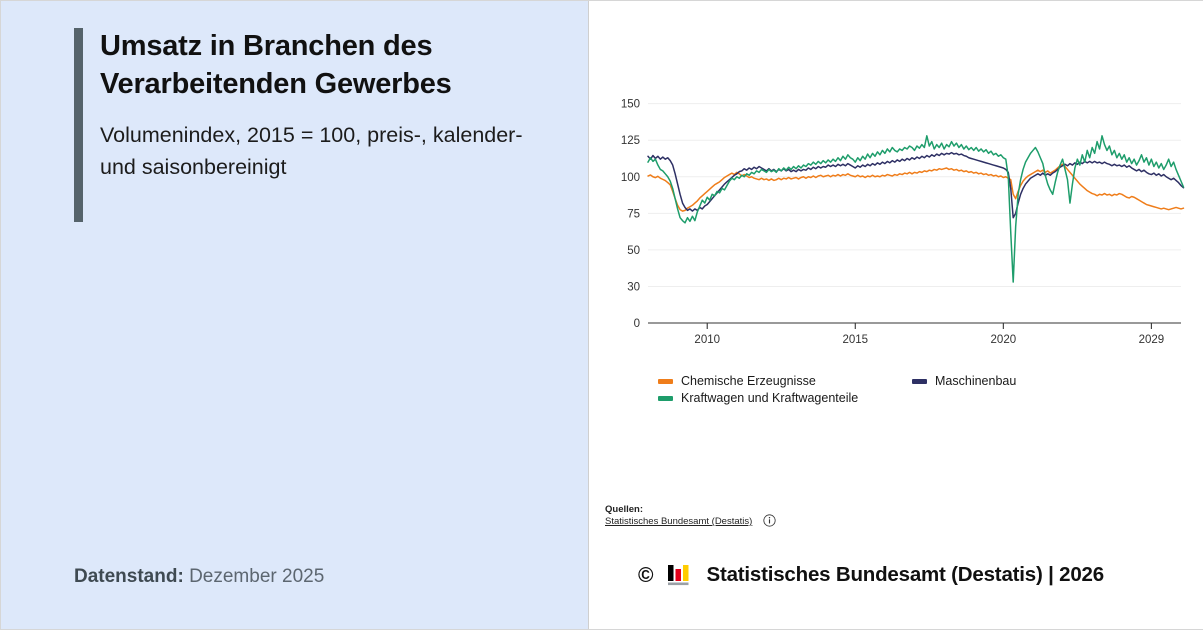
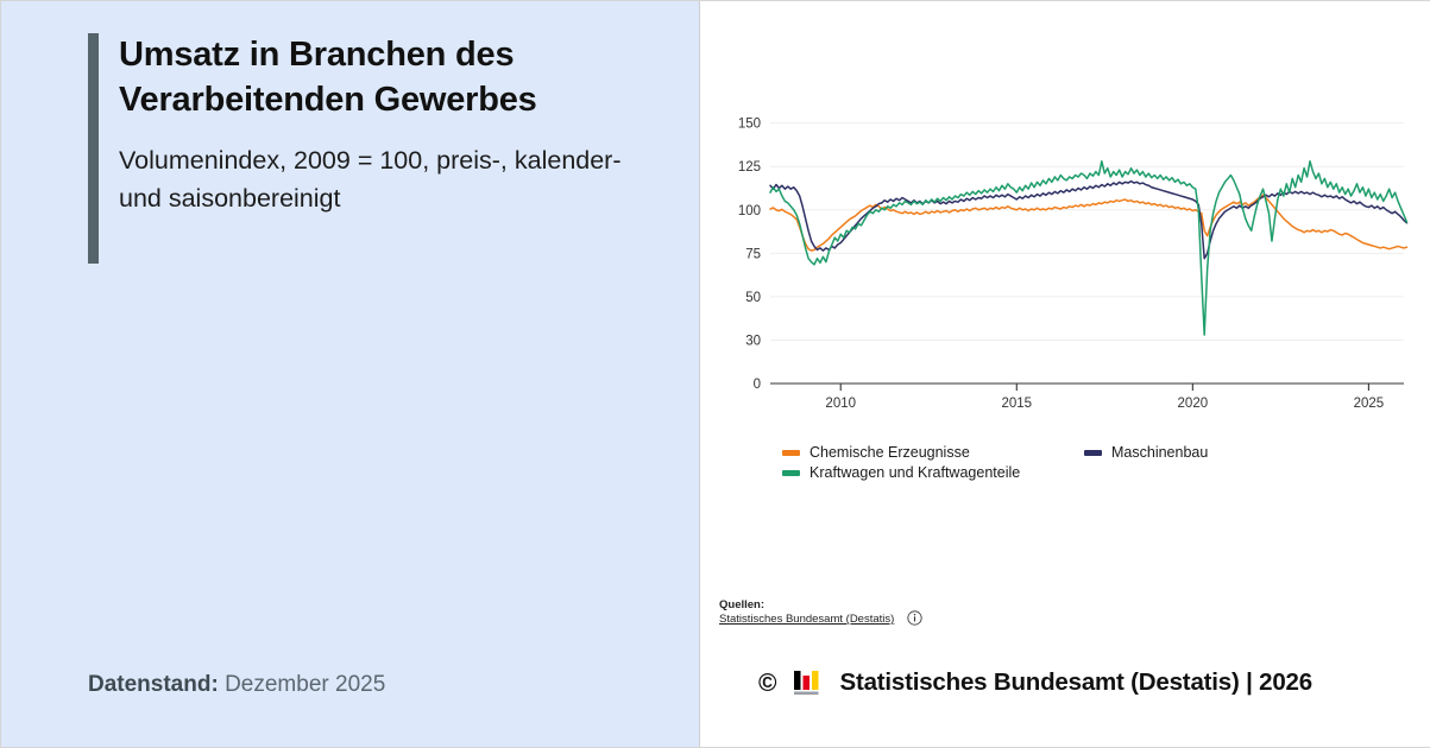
  Umsatz in Branchen des Verarbeitenden Gewerbes
- Volumenindex, 2015 = 100, preis-, kalender- und saisonbereinigt
+ Volumenindex, 2009 = 100, preis-, kalender- und saisonbereinigt
  Datenstand: Dezember 2025
  0
  30
  50
  75
  100
  125
  150
  2010
  2015
  2020
- 2029
+ 2025
  Chemische Erzeugnisse
  Maschinenbau
  Kraftwagen und Kraftwagenteile
  Quellen:
  Statistisches Bundesamt (Destatis)
  ©
  Statistisches Bundesamt (Destatis) | 2026
